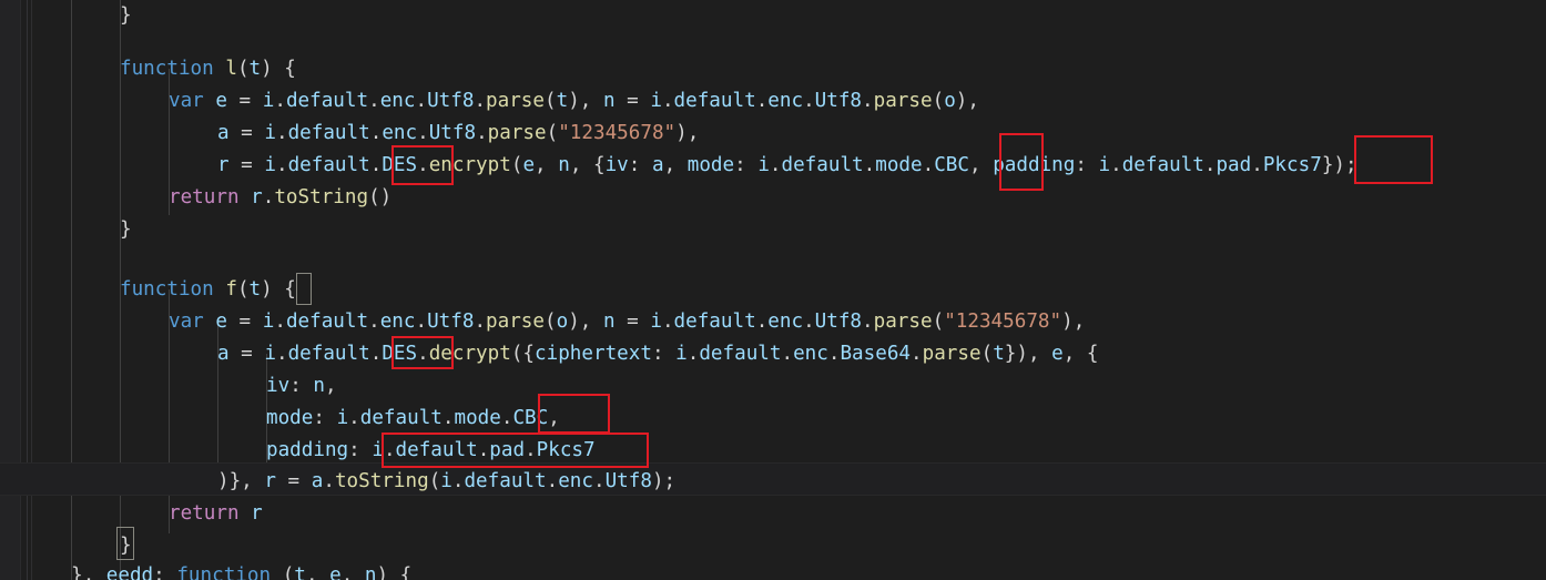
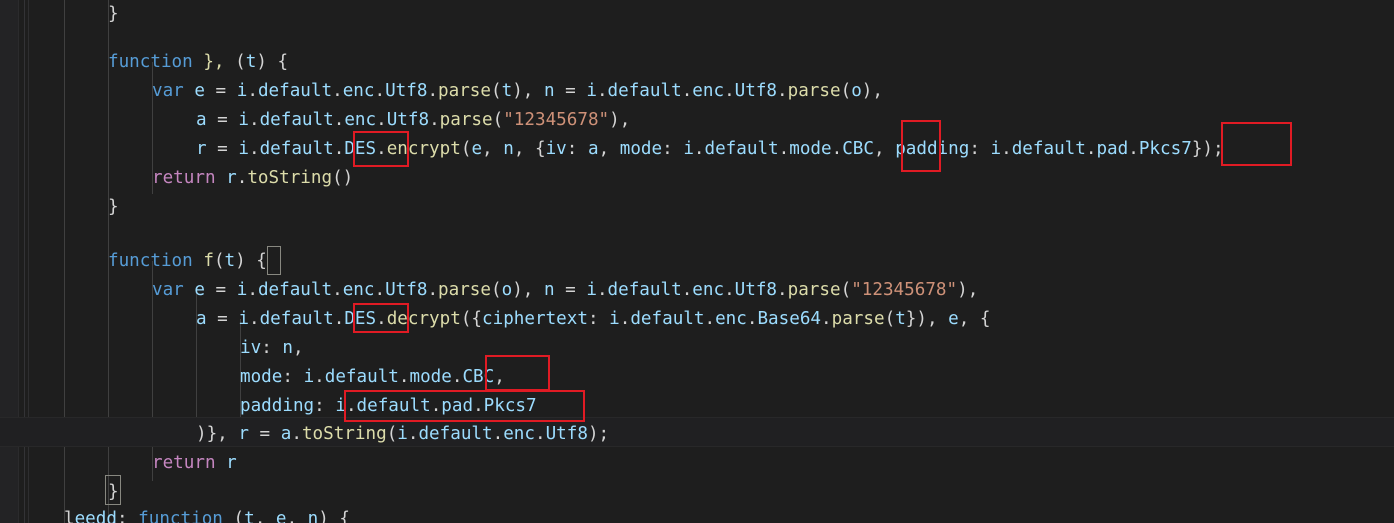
  }
- function l(t) {
+ function }, (t) {
  var e = i.default.enc.Utf8.parse(t), n = i.default.enc.Utf8.parse(o),
  a = i.default.enc.Utf8.parse("12345678"),
  r = i.default.DES.encrypt(e, n, {iv: a, mode: i.default.mode.CBC, padding: i.default.pad.Pkcs7});
  return r.toString()
  }
  function f(t) {
  var e = i.default.enc.Utf8.parse(o), n = i.default.enc.Utf8.parse("12345678"),
  a = i.default.DES.decrypt({ciphertext: i.default.enc.Base64.parse(t}), e, {
  iv: n,
  mode: i.default.mode.CBC,
  padding: i.default.pad.Pkcs7
  )}, r = a.toString(i.default.enc.Utf8);
  return r
  }
- }, eedd: function (t, e, n) {
+ leedd: function (t, e, n) {
